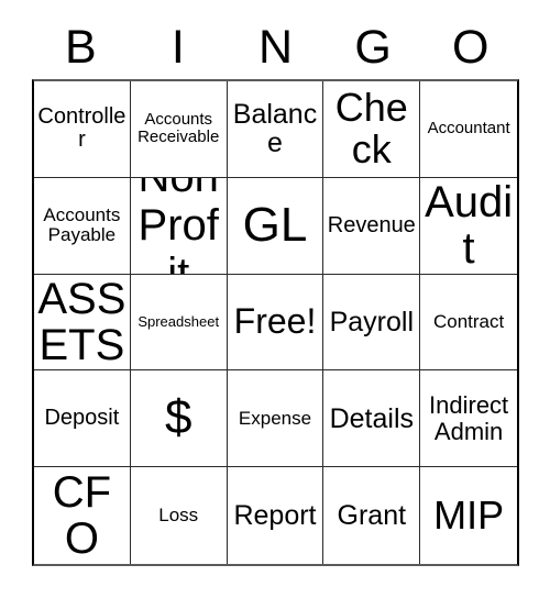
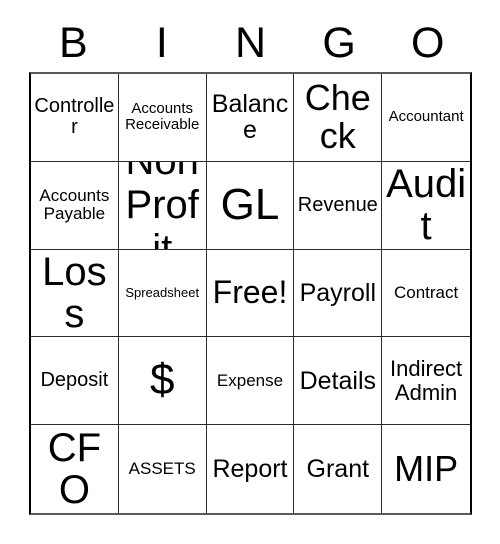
  B
  I
  N
  G
  O
  Controller
  Accounts Receivable
  Balance
  Check
  Accountant
  Accounts Payable
  Non Prof
  GL
  Revenue
  Audit
- ASSETS
+ Loss
  Spreadsheet
  Free!
  Payroll
  Contract
  Deposit
  $
  Expense
  Details
  Indirect Admin
  CFO
- Loss
+ ASSETS
  Report
  Grant
  MIP
